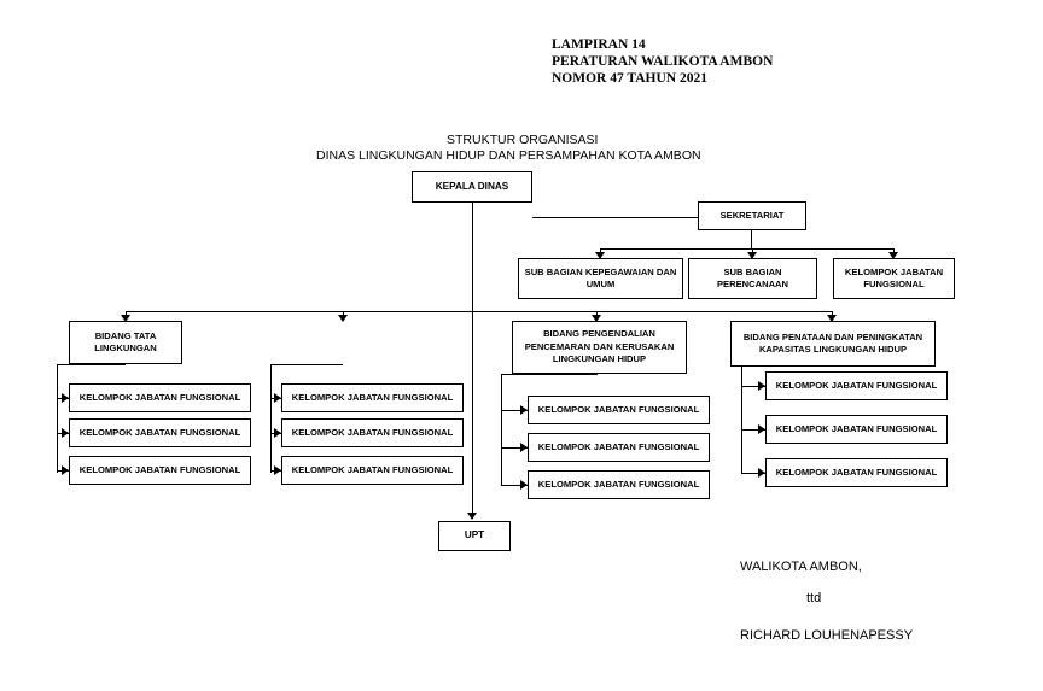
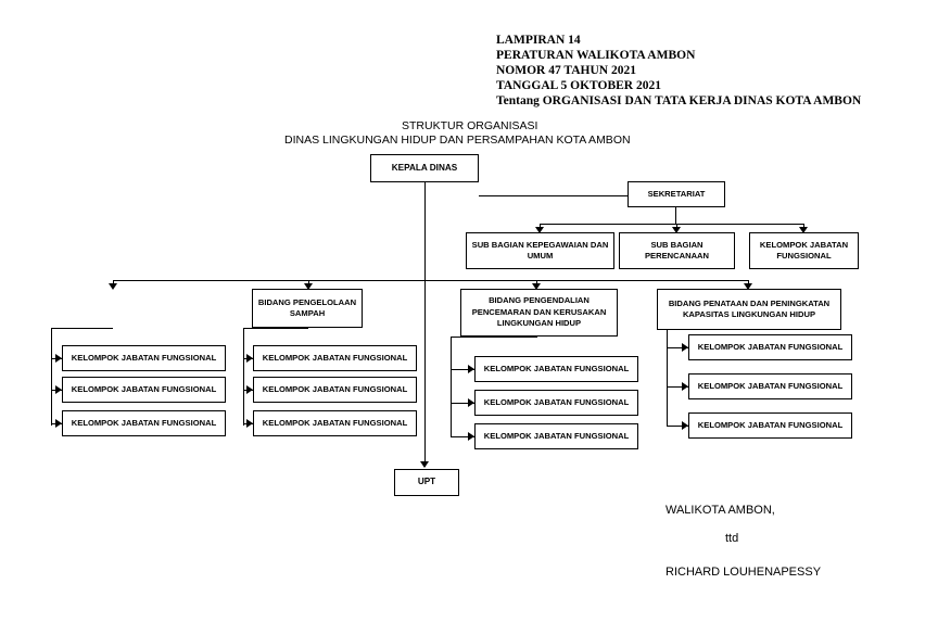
  LAMPIRAN 14
  PERATURAN WALIKOTA AMBON
  NOMOR 47 TAHUN 2021
+ TANGGAL 5 OKTOBER 2021
+ Tentang ORGANISASI DAN TATA KERJA DINAS KOTA AMBON
  STRUKTUR ORGANISASI
  DINAS LINGKUNGAN HIDUP DAN PERSAMPAHAN KOTA AMBON
  KEPALA DINAS
  SEKRETARIAT
  SUB BAGIAN KEPEGAWAIAN DAN UMUM
  SUB BAGIAN PERENCANAAN
  KELOMPOK JABATAN FUNGSIONAL
- BIDANG TATA LINGKUNGAN
  KELOMPOK JABATAN FUNGSIONAL
  KELOMPOK JABATAN FUNGSIONAL
  KELOMPOK JABATAN FUNGSIONAL
+ BIDANG PENGELOLAAN SAMPAH
  KELOMPOK JABATAN FUNGSIONAL
  KELOMPOK JABATAN FUNGSIONAL
  KELOMPOK JABATAN FUNGSIONAL
  BIDANG PENGENDALIAN PENCEMARAN DAN KERUSAKAN LINGKUNGAN HIDUP
  KELOMPOK JABATAN FUNGSIONAL
  KELOMPOK JABATAN FUNGSIONAL
  KELOMPOK JABATAN FUNGSIONAL
  BIDANG PENATAAN DAN PENINGKATAN KAPASITAS LINGKUNGAN HIDUP
  KELOMPOK JABATAN FUNGSIONAL
  KELOMPOK JABATAN FUNGSIONAL
  KELOMPOK JABATAN FUNGSIONAL
  UPT
  WALIKOTA AMBON,
  ttd
  RICHARD LOUHENAPESSY
